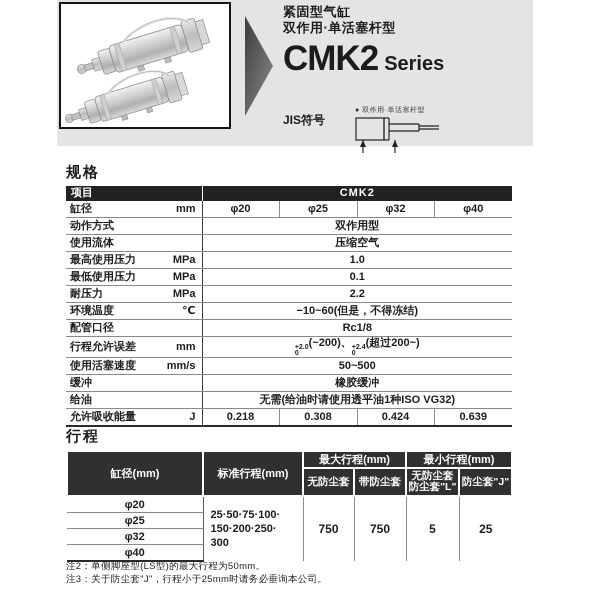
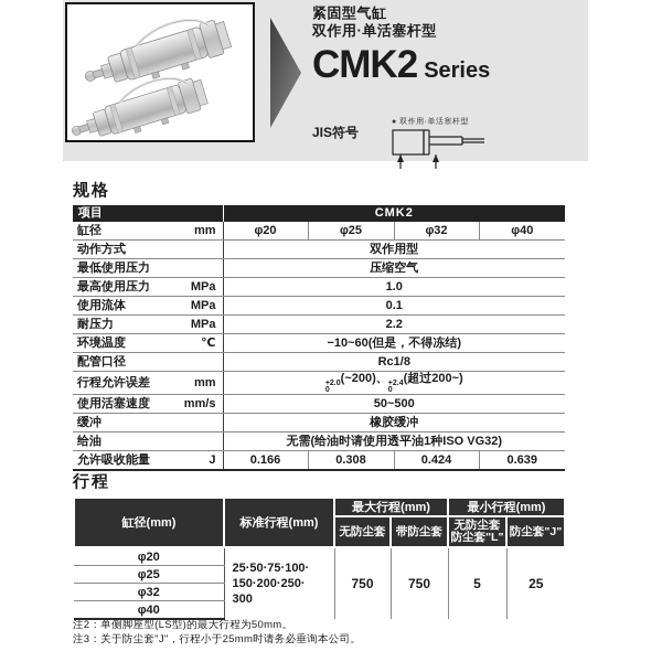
  紧固型气缸
  双作用·单活塞杆型
  CMK2 Series
  JIS符号
  规格
  项目	CMK2
  缸径 mm	φ20	φ25	φ32	φ40
  动作方式	双作用型
- 使用流体	压缩空气
+ 最低使用压力	压缩空气
  最高使用压力 MPa	1.0
- 最低使用压力 MPa	0.1
+ 使用流体 MPa	0.1
  耐压力 MPa	2.2
  环境温度 ℃	−10~60(但是，不得冻结)
  配管口径	Rc1/8
  使用活塞速度 mm/s	50~500
  缓冲	橡胶缓冲
  给油	无需(给油时请使用透平油1种ISO VG32)
- 允许吸收能量 J	0.218	0.308	0.424	0.639
+ 允许吸收能量 J	0.166	0.308	0.424	0.639
  行程
  缸径(mm)	标准行程(mm)	最大行程(mm)	最小行程(mm)
  无防尘套	带防尘套	无防尘套 防尘套"L"	防尘套"J"
  φ20	25·50·75·100· 150·200·250· 300	750	750	5	25
  φ25
  φ32
  φ40
  注2：单侧脚座型(LS型)的最大行程为50mm。
  注3：关于防尘套"J"，行程小于25mm时请务必垂询本公司。
